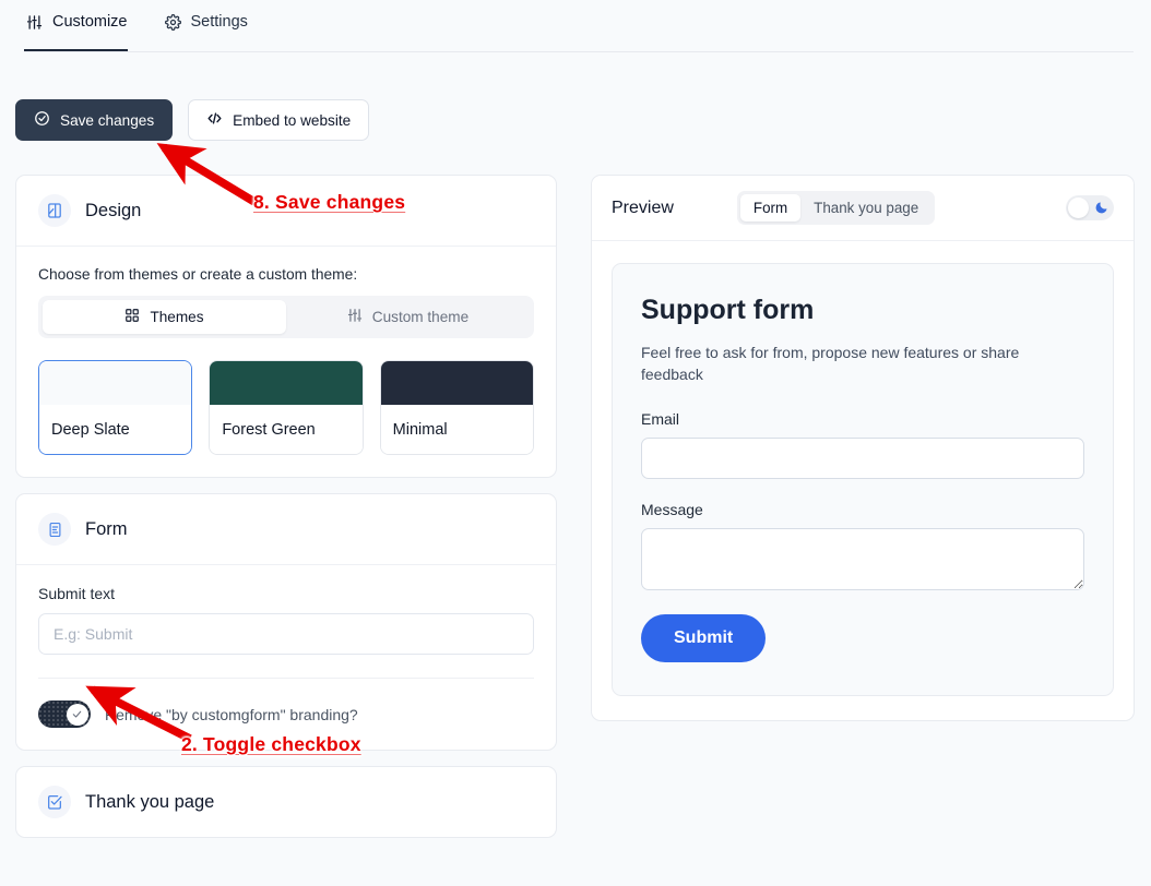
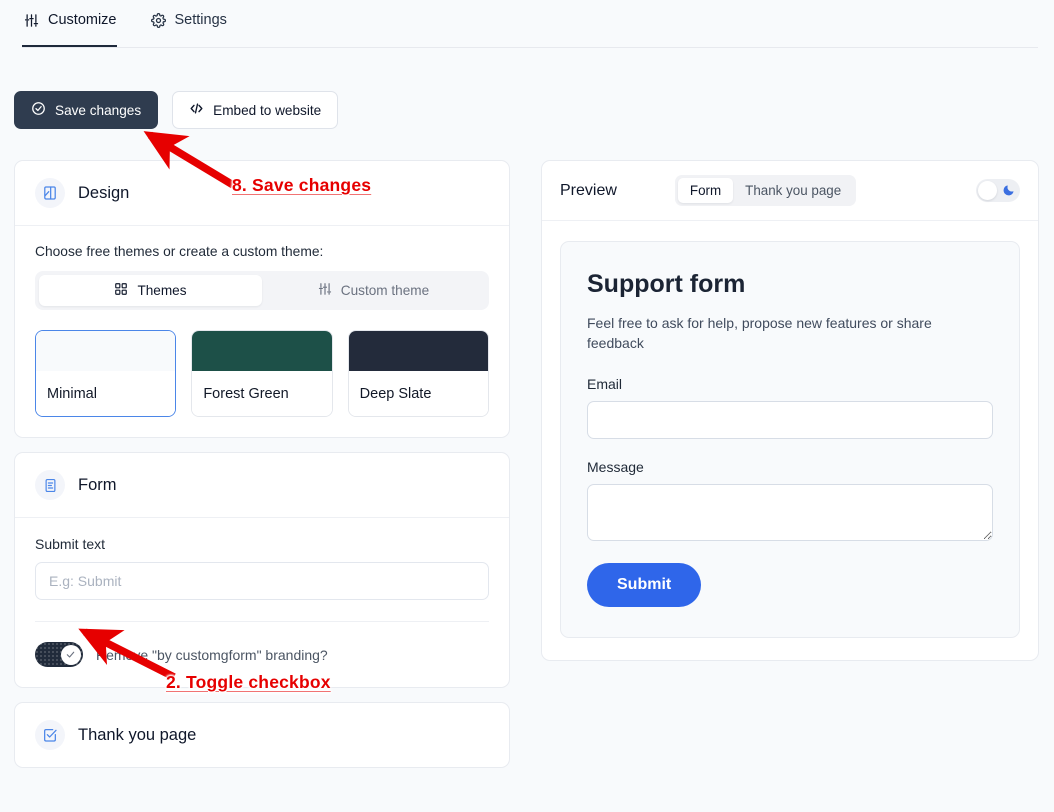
  Customize
  Settings
  Save changes
  Embed to website
  Design
- Choose from themes or create a custom theme:
+ Choose free themes or create a custom theme:
  Themes
  Custom theme
- Deep Slate
+ Minimal
  Forest Green
- Minimal
+ Deep Slate
  Form
  Submit text
  E.g: Submit
  Reme "by customgform" branding?
  Thank you page
  Preview
  Form
  Thank you page
  Support form
- Feel free to ask for from, propose new features or share feedback
+ Feel free to ask for help, propose new features or share feedback
  Email
  Message
  Submit
  8. Save changes
  2. Toggle checkbox
